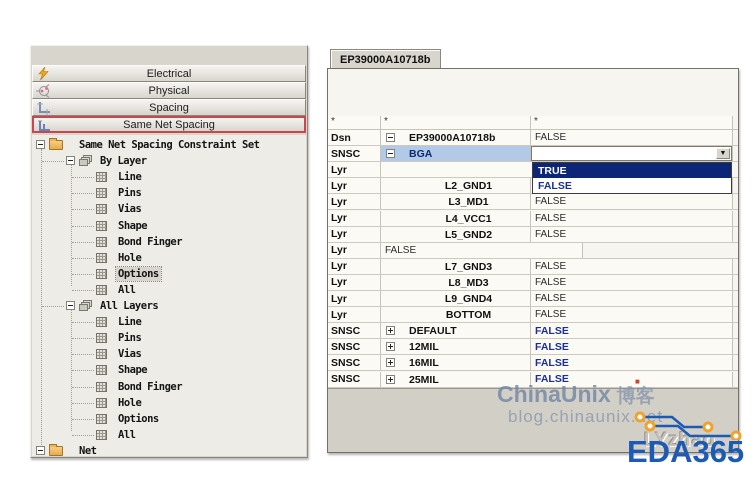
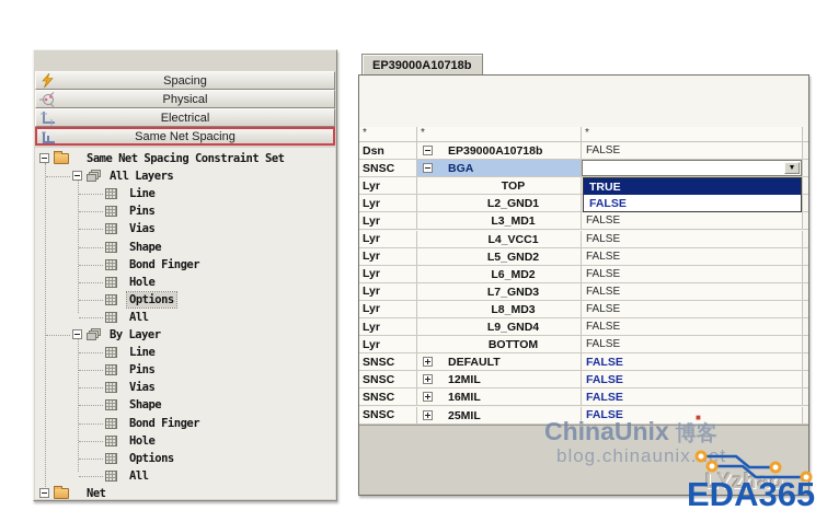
- Electrical
+ Spacing
  Physical
- Spacing
+ Electrical
  Same Net Spacing
  Same Net Spacing Constraint Set
- By Layer
+ All Layers
  Line
  Pins
  Vias
  Shape
  Bond Finger
  Hole
  Options
  All
- All Layers
+ By Layer
  Line
  Pins
  Vias
  Shape
  Bond Finger
  Hole
  Options
  All
  Net
  EP39000A10718b
  *
  *
  *
  Dsn
  EP39000A10718b
  FALSE
  SNSC
  BGA
  Lyr
+ TOP
  Lyr
  L2_GND1
  Lyr
  L3_MD1
  FALSE
  Lyr
  L4_VCC1
  FALSE
  Lyr
  L5_GND2
  FALSE
  Lyr
+ L6_MD2
  FALSE
  Lyr
  L7_GND3
  FALSE
  Lyr
  L8_MD3
  FALSE
  Lyr
  L9_GND4
  FALSE
  Lyr
  BOTTOM
  FALSE
  SNSC
  DEFAULT
  FALSE
  SNSC
  12MIL
  FALSE
  SNSC
  16MIL
  FALSE
  SNSC
  25MIL
  FALSE
  TRUE
  FALSE
  ChinaUnix 博客
  ■
  blog.chinaunix.
  LYzhao
  EDA365
